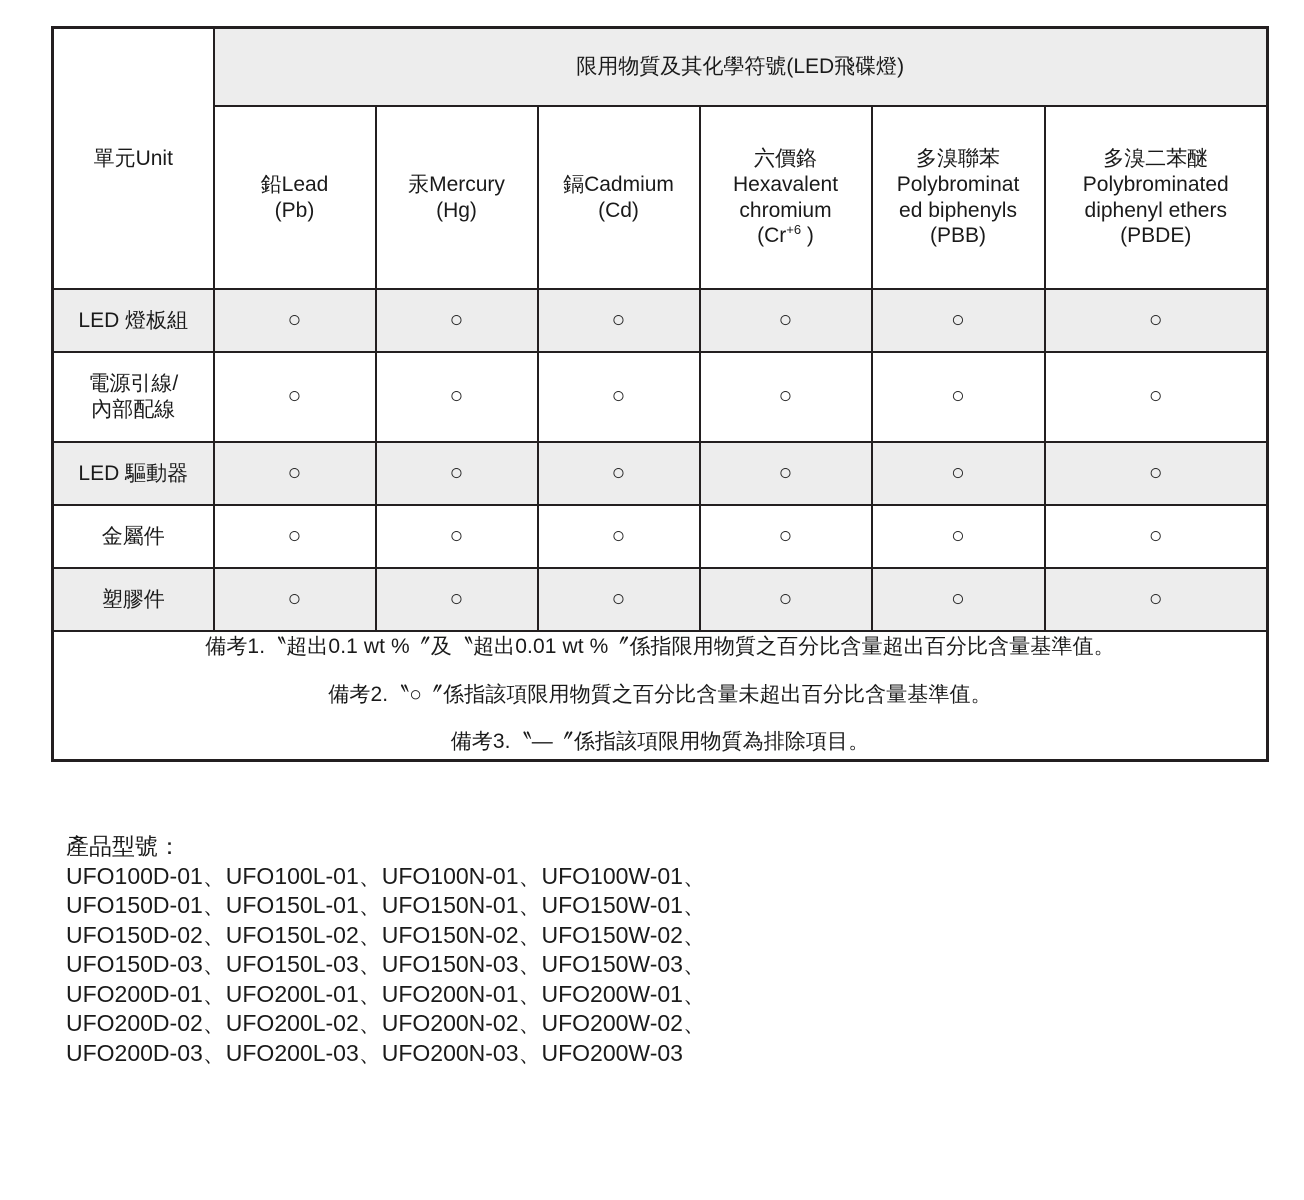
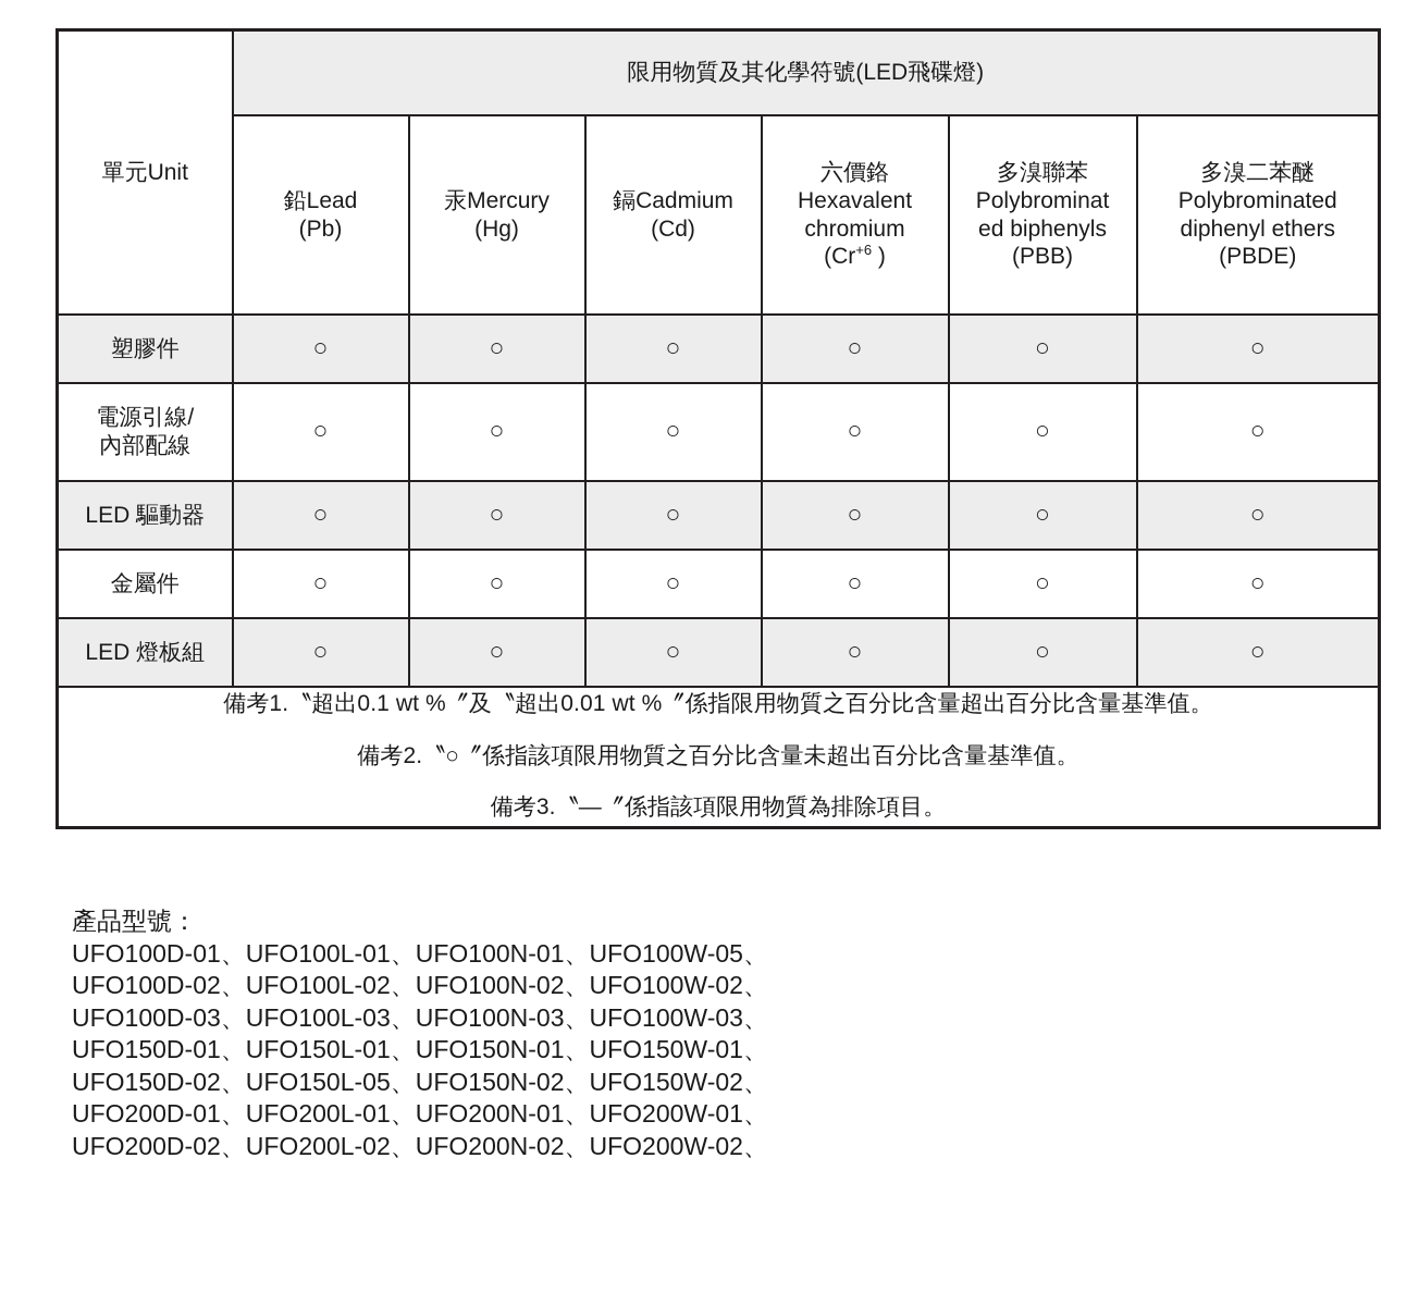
  單元Unit	限用物質及其化學符號(LED飛碟燈)
  鉛Lead (Pb)	汞Mercury (Hg)	鎘Cadmium (Cd)	六價鉻 Hexavalent chromium (Cr+6 )	多溴聯苯 Polybrominat ed biphenyls (PBB)	多溴二苯醚 Polybrominated diphenyl ethers (PBDE)
- LED 燈板組	○	○	○	○	○	○
+ 塑膠件	○	○	○	○	○	○
  電源引線/ 內部配線	○	○	○	○	○	○
  LED 驅動器	○	○	○	○	○	○
  金屬件	○	○	○	○	○	○
- 塑膠件	○	○	○	○	○	○
+ LED 燈板組	○	○	○	○	○	○
  備考1.〝超出0.1 wt %〞及〝超出0.01 wt %〞係指限用物質之百分比含量超出百分比含量基準值。 備考2.〝○〞係指該項限用物質之百分比含量未超出百分比含量基準值。 備考3.〝—〞係指該項限用物質為排除項目。
  產品型號：
- UFO100D-01、UFO100L-01、UFO100N-01、UFO100W-01、
+ UFO100D-01、UFO100L-01、UFO100N-01、UFO100W-05、
+ UFO100D-02、UFO100L-02、UFO100N-02、UFO100W-02、
+ UFO100D-03、UFO100L-03、UFO100N-03、UFO100W-03、
  UFO150D-01、UFO150L-01、UFO150N-01、UFO150W-01、
- UFO150D-02、UFO150L-02、UFO150N-02、UFO150W-02、
+ UFO150D-02、UFO150L-05、UFO150N-02、UFO150W-02、
- UFO150D-03、UFO150L-03、UFO150N-03、UFO150W-03、
  UFO200D-01、UFO200L-01、UFO200N-01、UFO200W-01、
  UFO200D-02、UFO200L-02、UFO200N-02、UFO200W-02、
- UFO200D-03、UFO200L-03、UFO200N-03、UFO200W-03
